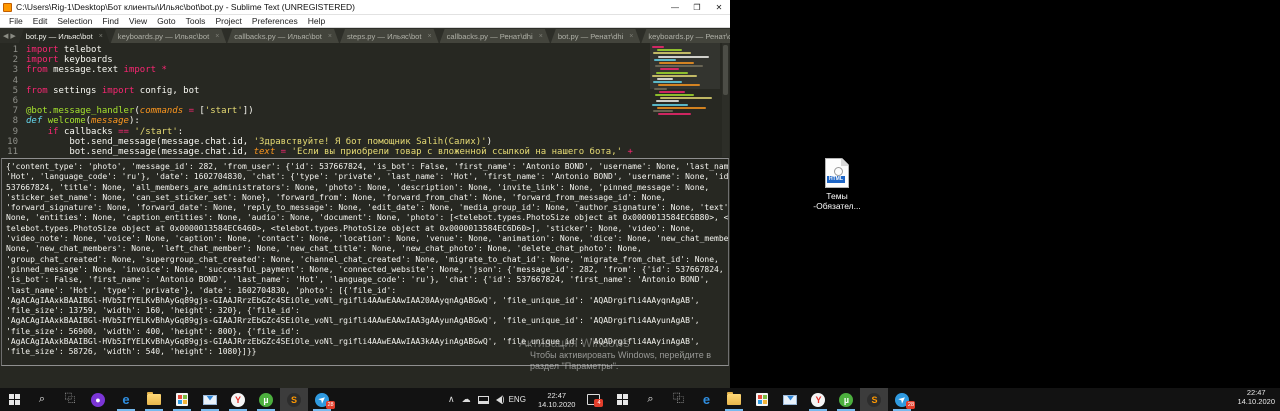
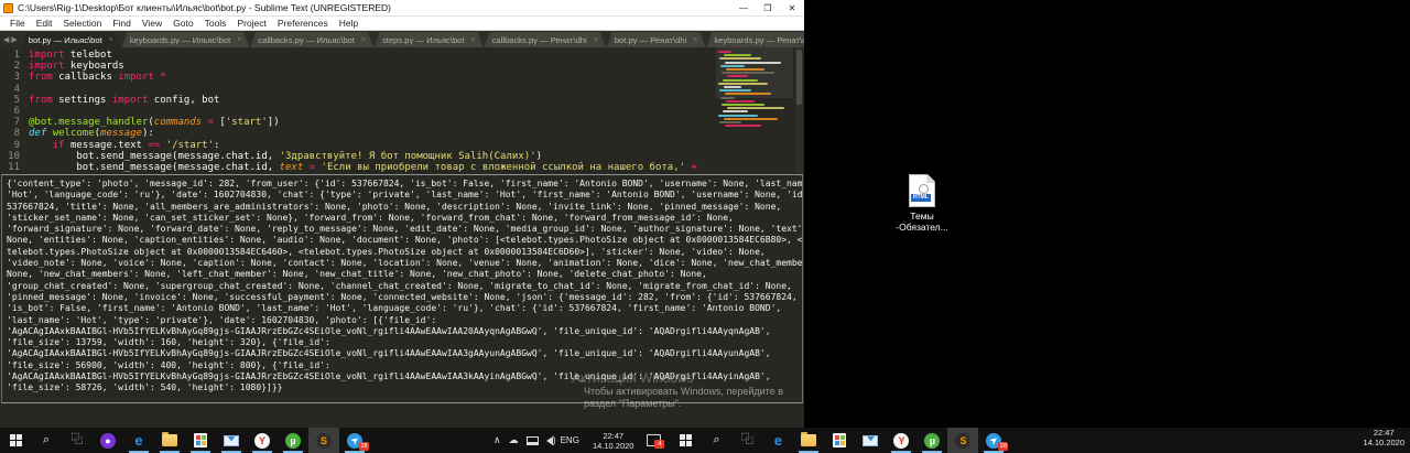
  C:\Users\Rig-1\Desktop\Бот клиенты\Ильяс\bot\bot.py - Sublime Text (UNREGISTERED)
  —
  ❐
  ✕
  File
  Edit
  Selection
  Find
  View
  Goto
  Tools
  Project
  Preferences
  Help
  bot.py — Ильяс\bot
  keyboards.py — Ильяс\bot
  callbacks.py — Ильяс\bot
  steps.py — Ильяс\bot
  callbacks.py — Ренат\dhi
  bot.py — Ренат\dhi
  keyboards.py — Ренат\
  1
  import telebot
  2
  import keyboards
  3
- from message.text import *
+ from callbacks import *
  4
  5
  from settings import config, bot
  6
  7
  @bot.message_handler(commands = ['start'])
  8
  def welcome(message):
  9
- if callbacks == '/start':
+ if message.text == '/start':
  10
  bot.send_message(message.chat.id, 'Здравствуйте! Я бот помощник Salih(Салих)')
  11
  bot.send_message(message.chat.id, text = 'Если вы приобрели товар с вложенной ссылкой на нашего бота,' +
  {'content_type': 'photo', 'message_id': 282, 'from_user': {'id': 537667824, 'is_bot': False, 'first_name': 'Antonio BOND', 'username': None, 'last_nam
  'Hot', 'language_code': 'ru'}, 'date': 1602704830, 'chat': {'type': 'private', 'last_name': 'Hot', 'first_name': 'Antonio BOND', 'username': None, 'id
  537667824, 'title': None, 'all_members_are_administrators': None, 'photo': None, 'description': None, 'invite_link': None, 'pinned_message': None,
  'sticker_set_name': None, 'can_set_sticker_set': None}, 'forward_from': None, 'forward_from_chat': None, 'forward_from_message_id': None,
  'forward_signature': None, 'forward_date': None, 'reply_to_message': None, 'edit_date': None, 'media_group_id': None, 'author_signature': None, 'text'
  None, 'entities': None, 'caption_entities': None, 'audio': None, 'document': None, 'photo': [<telebot.types.PhotoSize object at 0x0000013584EC6B80>, <
  telebot.types.PhotoSize object at 0x0000013584EC6460>, <telebot.types.PhotoSize object at 0x0000013584EC6D60>], 'sticker': None, 'video': None,
  'video_note': None, 'voice': None, 'caption': None, 'contact': None, 'location': None, 'venue': None, 'animation': None, 'dice': None, 'new_chat_membe
  None, 'new_chat_members': None, 'left_chat_member': None, 'new_chat_title': None, 'new_chat_photo': None, 'delete_chat_photo': None,
  'group_chat_created': None, 'supergroup_chat_created': None, 'channel_chat_created': None, 'migrate_to_chat_id': None, 'migrate_from_chat_id': None,
  'pinned_message': None, 'invoice': None, 'successful_payment': None, 'connected_website': None, 'json': {'message_id': 282, 'from': {'id': 537667824,
  'is_bot': False, 'first_name': 'Antonio BOND', 'last_name': 'Hot', 'language_code': 'ru'}, 'chat': {'id': 537667824, 'first_name': 'Antonio BOND',
  'last_name': 'Hot', 'type': 'private'}, 'date': 1602704830, 'photo': [{'file_id':
  'AgACAgIAAxkBAAIBGl-HVb5IfYELKvBhAyGq89gjs-GIAAJRrzEbGZc4SEiOle_voNl_rgifli4AAwEAAwIAA20AAyqnAgABGwQ', 'file_unique_id': 'AQADrgifli4AAyqnAgAB',
  'file_size': 13759, 'width': 160, 'height': 320}, {'file_id':
  'AgACAgIAAxkBAAIBGl-HVb5IfYELKvBhAyGq89gjs-GIAAJRrzEbGZc4SEiOle_voNl_rgifli4AAwEAAwIAA3gAAyunAgABGwQ', 'file_unique_id': 'AQADrgifli4AAyunAgAB',
  'file_size': 56900, 'width': 400, 'height': 800}, {'file_id':
  'AgACAgIAAxkBAAIBGl-HVb5IfYELKvBhAyGq89gjs-GIAAJRrzEbGZc4SEiOle_voNl_rgifli4AAwEAAwIAA3kAAyinAgABGwQ', 'file_unique_id': 'AQADrgifli4AAyinAgAB',
  'file_size': 58726, 'width': 540, 'height': 1080}]}}
  Активация Windows
  Чтобы активировать Windows, перейдите в
  раздел "Параметры".
  Темы
  -Обязател...
  ⌕
  ⿻
  ●
  e
  Y
  µ
  S
  ∧
  ☁
  ENG
  22:47
  14.10.2020
  ⌕
  ⿻
  e
  Y
  µ
  S
  22:47
  14.10.2020
